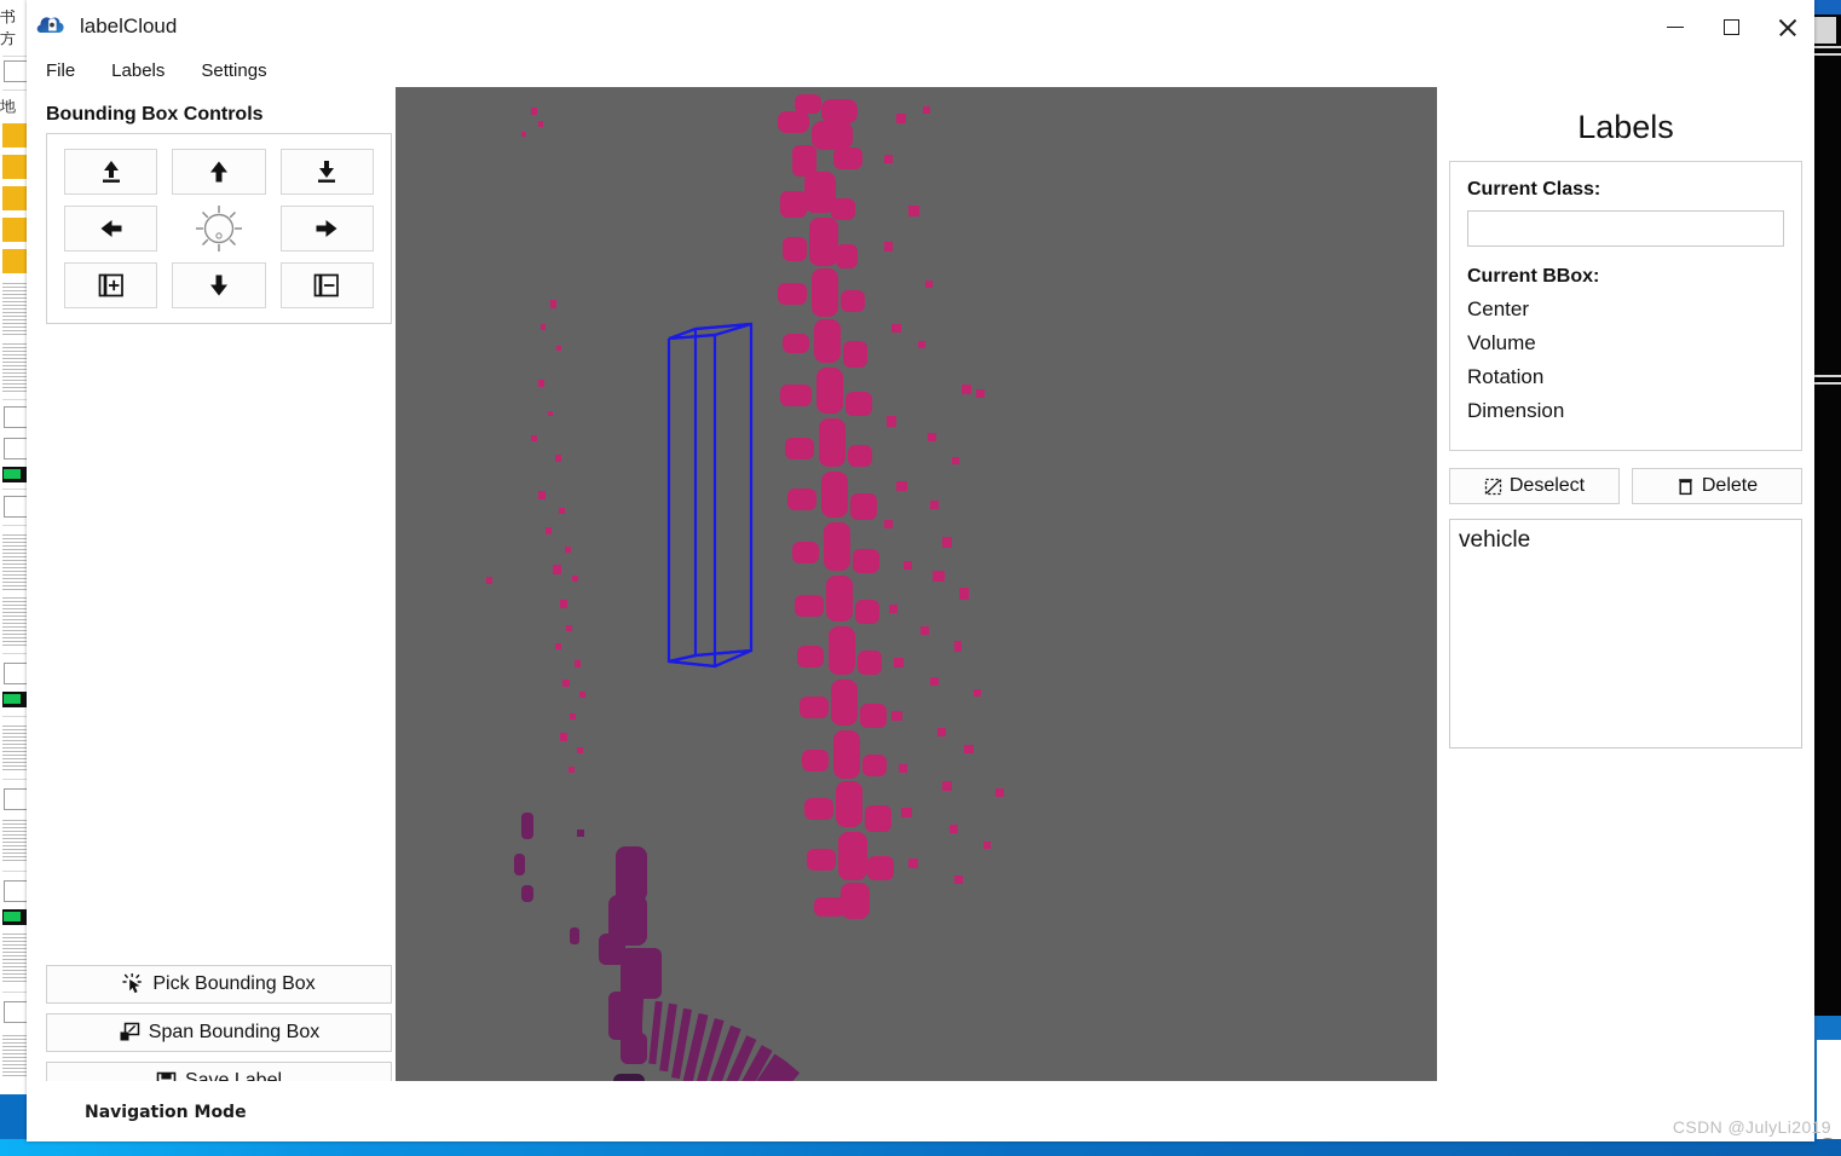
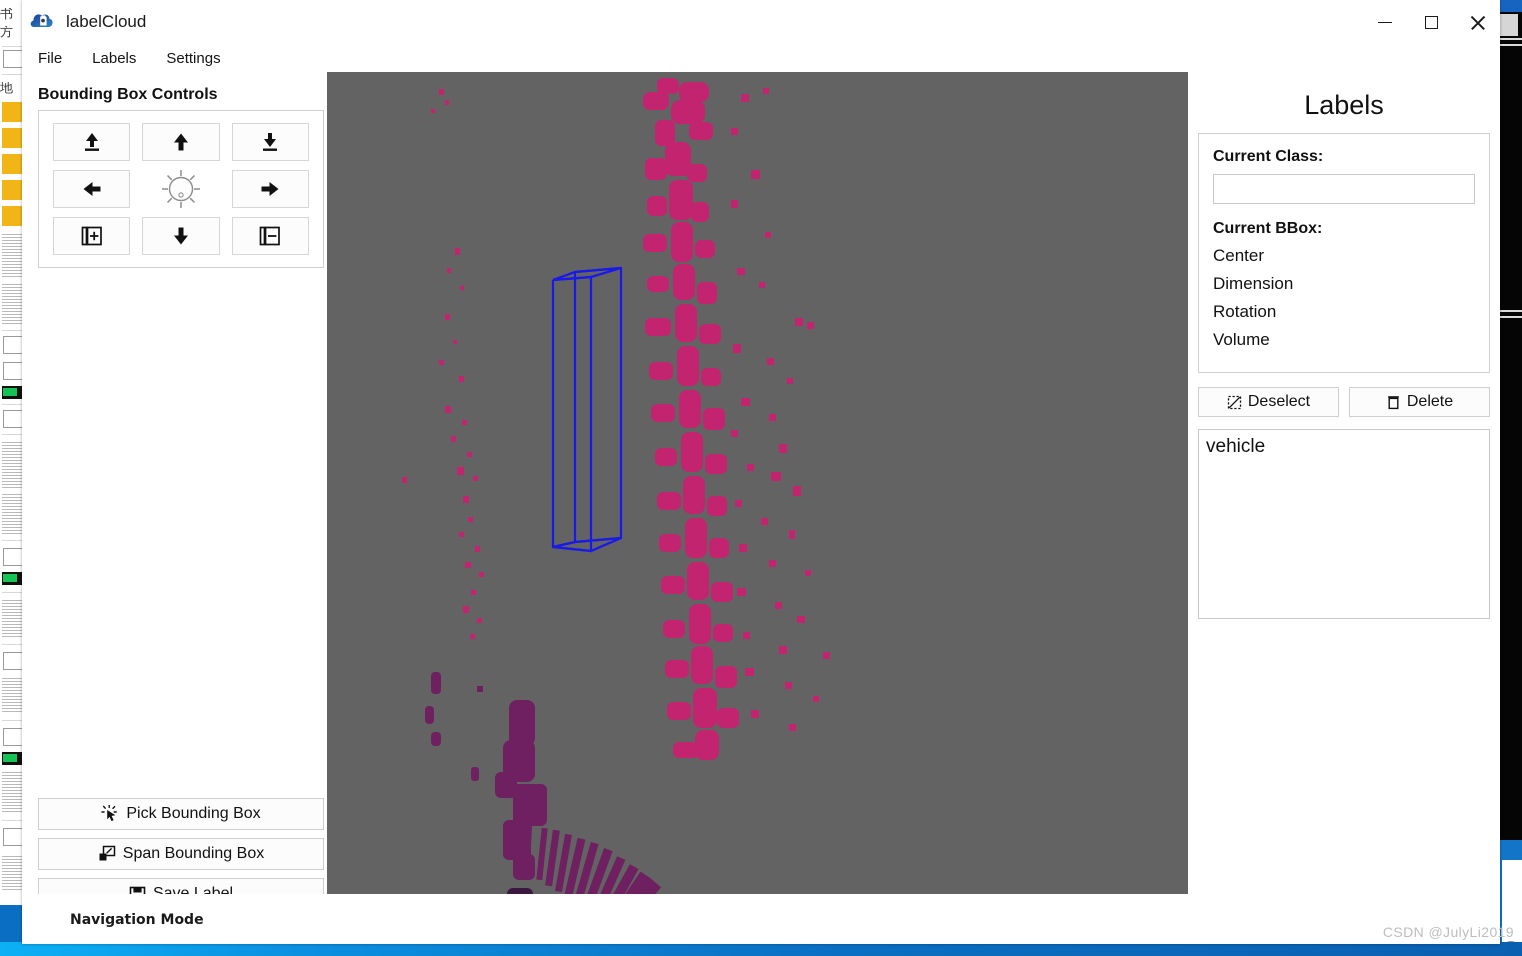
  书
  方
  地
  labelCloud
  File
  Labels
  Settings
  Bounding Box Controls
  Pick Bounding Box
  Span Bounding Box
  Labels
  Current Class:
  Current BBox:
  Center
- Volume
+ Dimension
  Rotation
- Dimension
+ Volume
  Deselect
  Delete
  vehicle
  Navigation Mode
  CSDN @JulyLi2019
